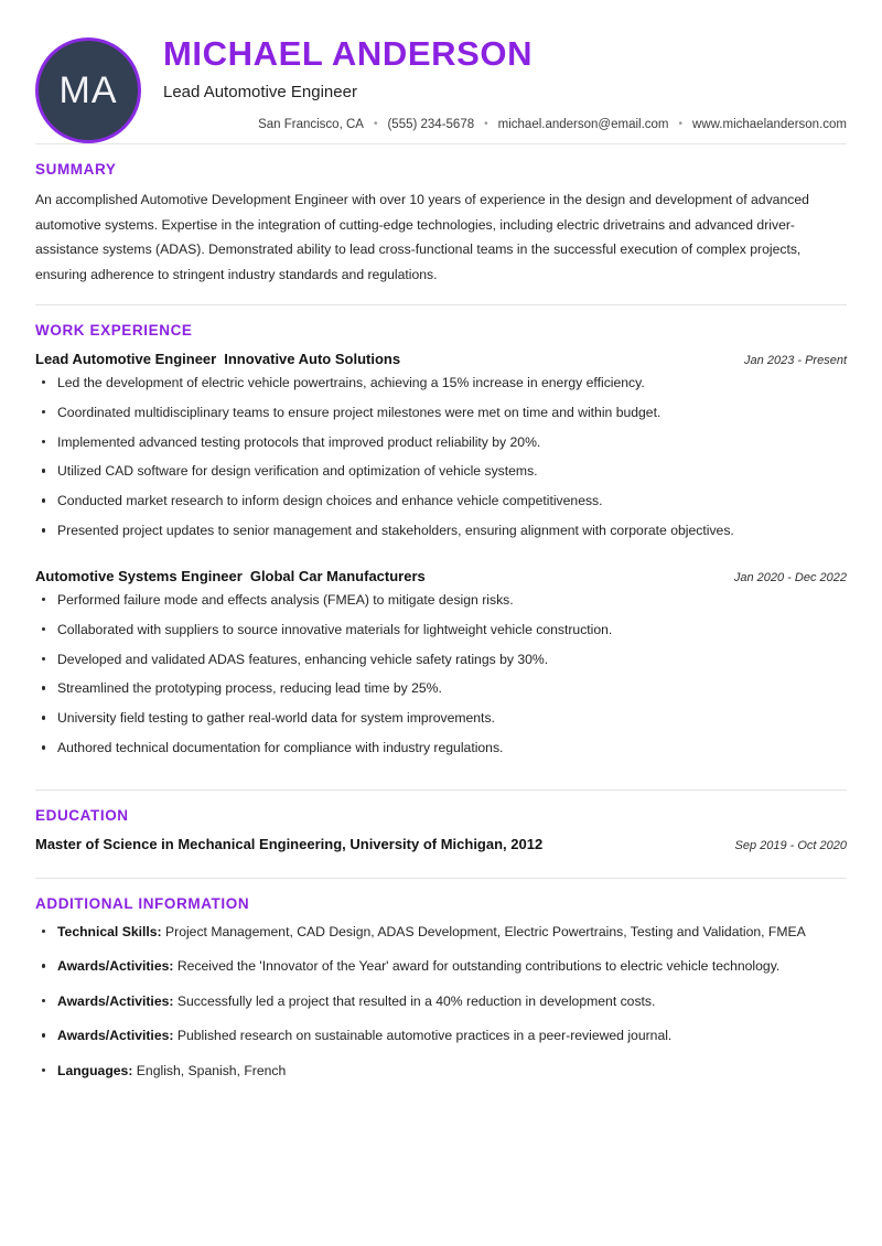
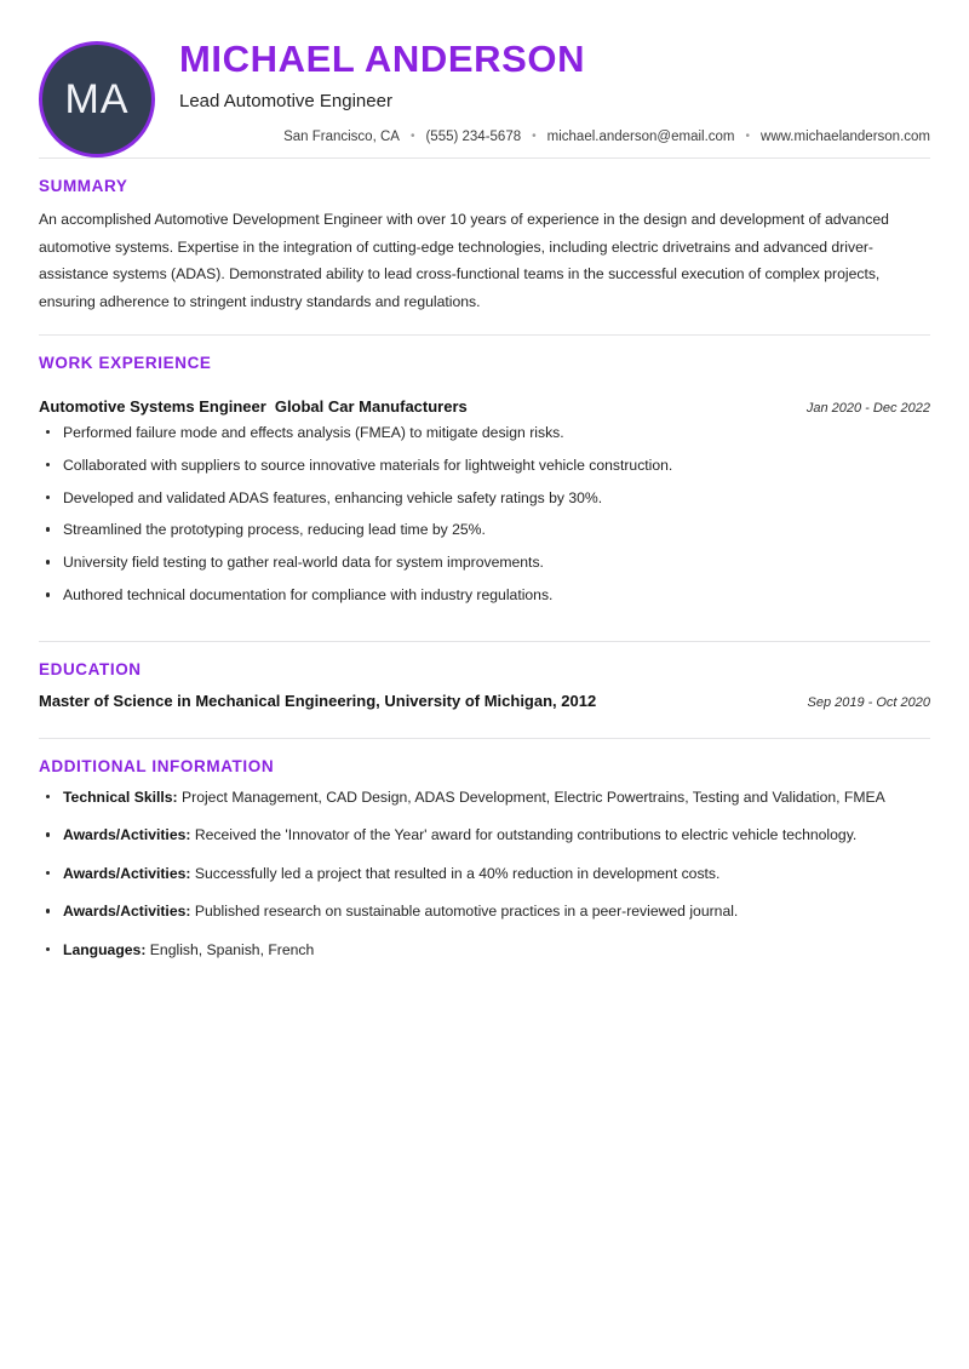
  MA
  MICHAEL ANDERSON
  Lead Automotive Engineer
  San Francisco, CA
  •
  (555) 234-5678
  •
  michael.anderson@email.com
  •
  www.michaelanderson.com
  SUMMARY
  An accomplished Automotive Development Engineer with over 10 years of experience in the design and development of advanced automotive systems. Expertise in the integration of cutting-edge technologies, including electric drivetrains and advanced driver-assistance systems (ADAS). Demonstrated ability to lead cross-functional teams in the successful execution of complex projects, ensuring adherence to stringent industry standards and regulations.
  WORK EXPERIENCE
- Lead Automotive Engineer Innovative Auto Solutions
- Jan 2023 - Present
- Led the development of electric vehicle powertrains, achieving a 15% increase in energy efficiency.
- Coordinated multidisciplinary teams to ensure project milestones were met on time and within budget.
- Implemented advanced testing protocols that improved product reliability by 20%.
- Utilized CAD software for design verification and optimization of vehicle systems.
- Conducted market research to inform design choices and enhance vehicle competitiveness.
- Presented project updates to senior management and stakeholders, ensuring alignment with corporate objectives.
  Automotive Systems Engineer Global Car Manufacturers
  Jan 2020 - Dec 2022
  Performed failure mode and effects analysis (FMEA) to mitigate design risks.
  Collaborated with suppliers to source innovative materials for lightweight vehicle construction.
  Developed and validated ADAS features, enhancing vehicle safety ratings by 30%.
  Streamlined the prototyping process, reducing lead time by 25%.
  University field testing to gather real-world data for system improvements.
  Authored technical documentation for compliance with industry regulations.
  EDUCATION
  Master of Science in Mechanical Engineering, University of Michigan, 2012
  Sep 2019 - Oct 2020
  ADDITIONAL INFORMATION
  Technical Skills: Project Management, CAD Design, ADAS Development, Electric Powertrains, Testing and Validation, FMEA
  Awards/Activities: Received the 'Innovator of the Year' award for outstanding contributions to electric vehicle technology.
  Awards/Activities: Successfully led a project that resulted in a 40% reduction in development costs.
  Awards/Activities: Published research on sustainable automotive practices in a peer-reviewed journal.
  Languages: English, Spanish, French
